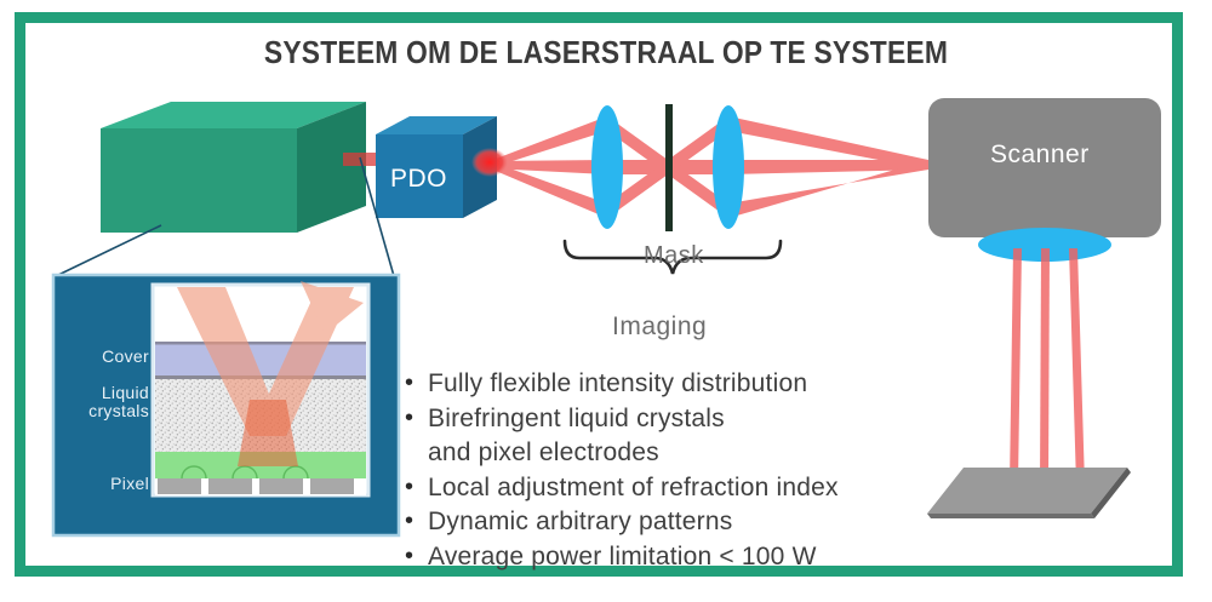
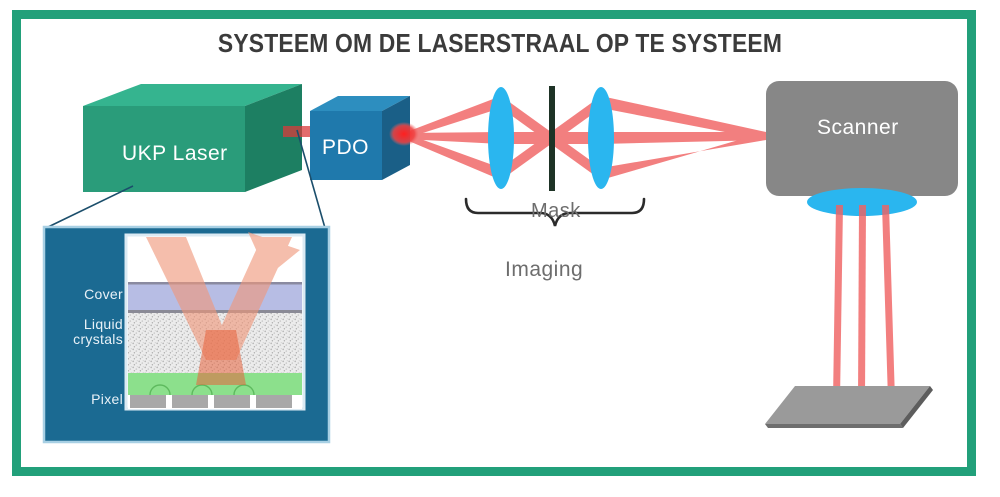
  SYSTEEM OM DE LASERSTRAAL OP TE SYSTEEM
+ UKP Laser
  PDO
  Scanner
  Mask
  Imaging
  Cover
  Liquid
  crystals
  Pixel
- Fully flexible intensity distribution
- Birefringent liquid crystals
- and pixel electrodes
- Local adjustment of refraction index
- Dynamic arbitrary patterns
- Average power limitation < 100 W
